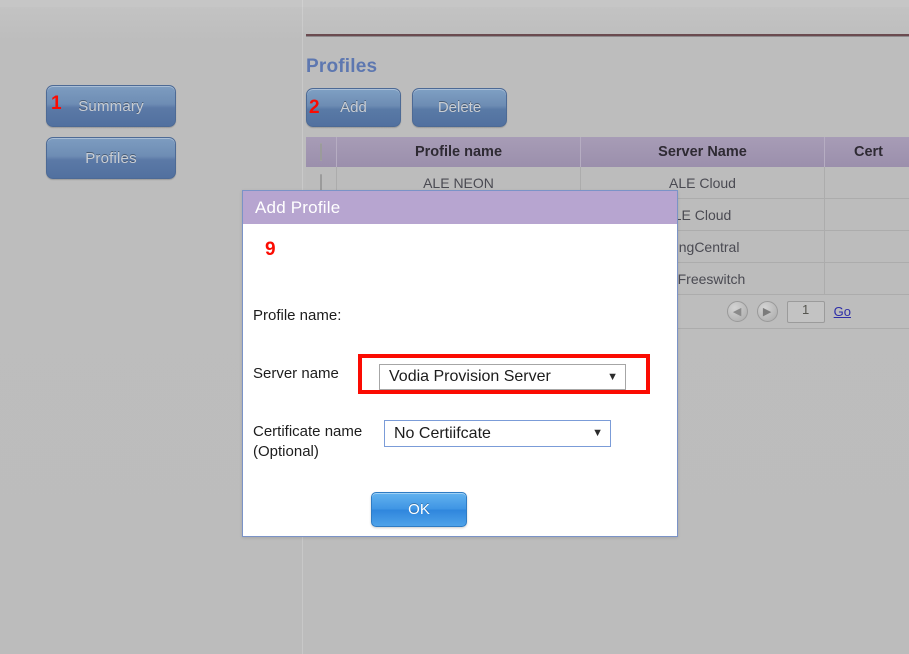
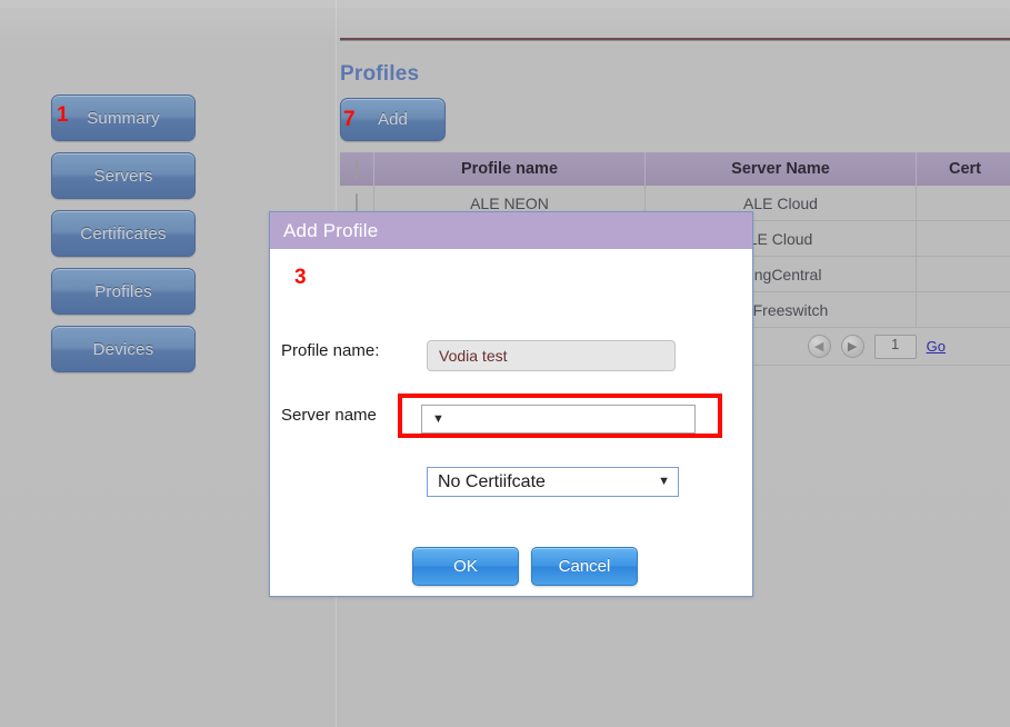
  Summary
+ Servers
+ Certificates
  Profiles
+ Devices
  Profiles
  Add
- Delete
  	Profile name	Server Name	Cert
  	ALE NEON	ALE Cloud
  		E Cloud
  		ngCentral
  		Freeswitch
  ◀
  ▶
  1
  Go
  Add Profile
  Profile name:
+ Vodia test
  Server name
- Vodia Provision Server
  ▼
- Certificate name
- (Optional)
  No Certiifcate
  ▼
  OK
+ Cancel
  1
- 2
+ 7
- 9
+ 3
